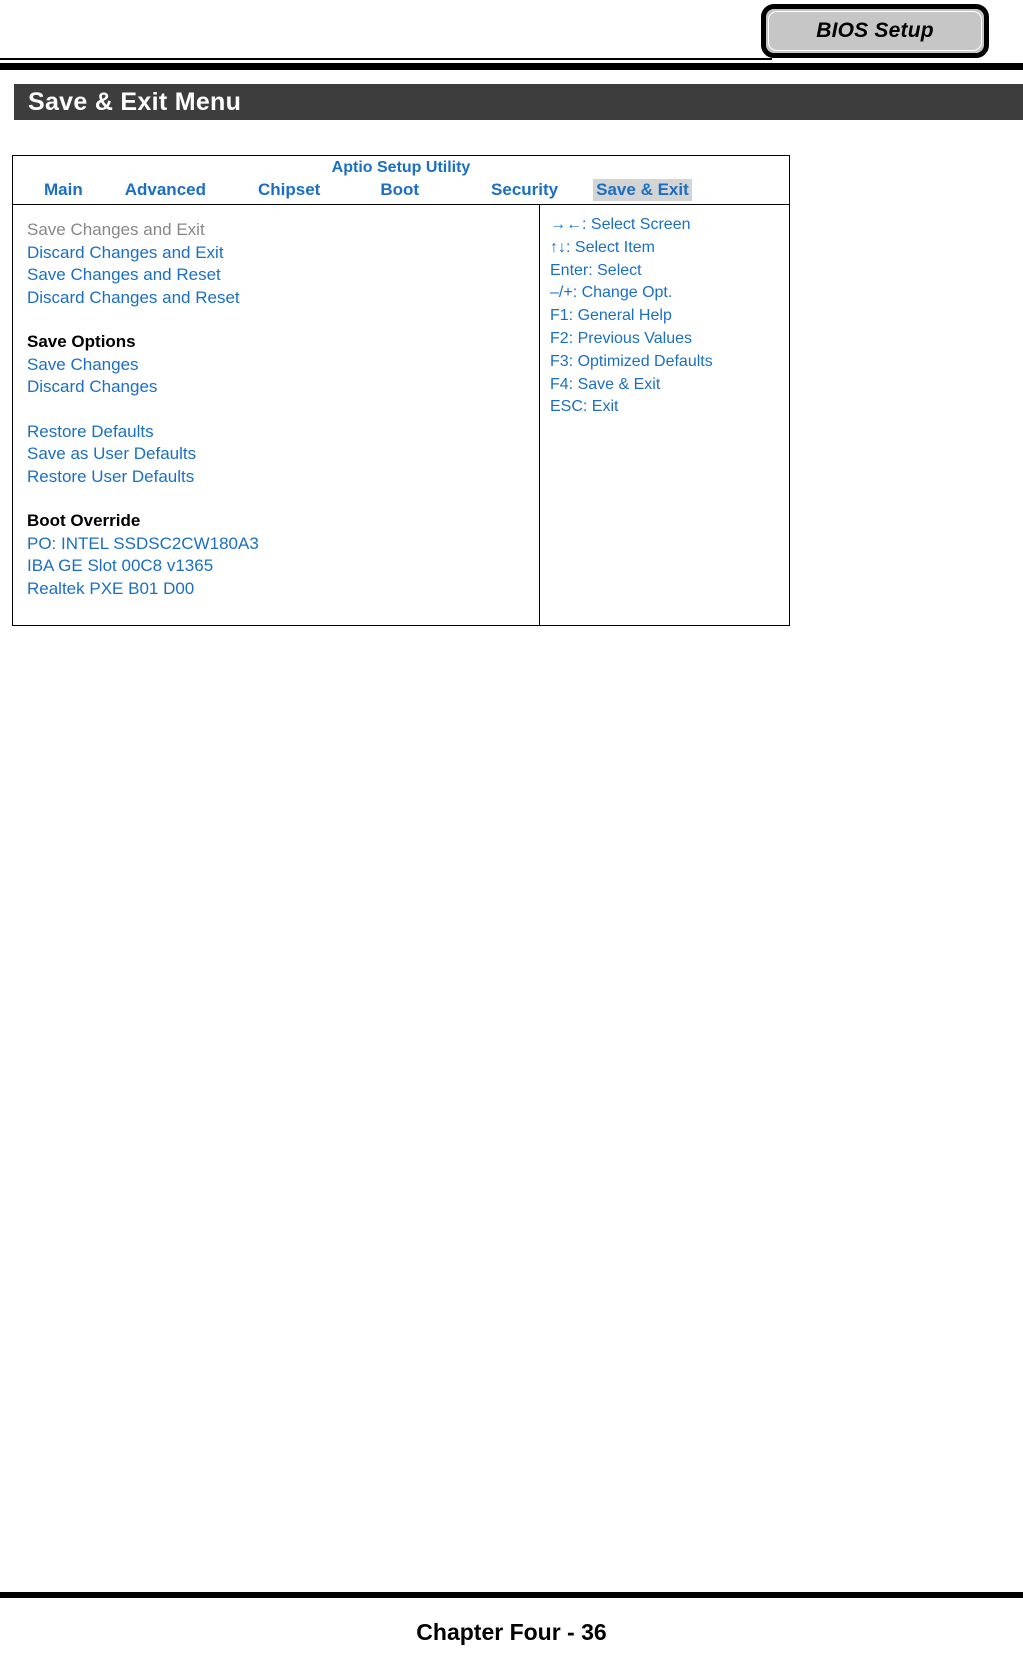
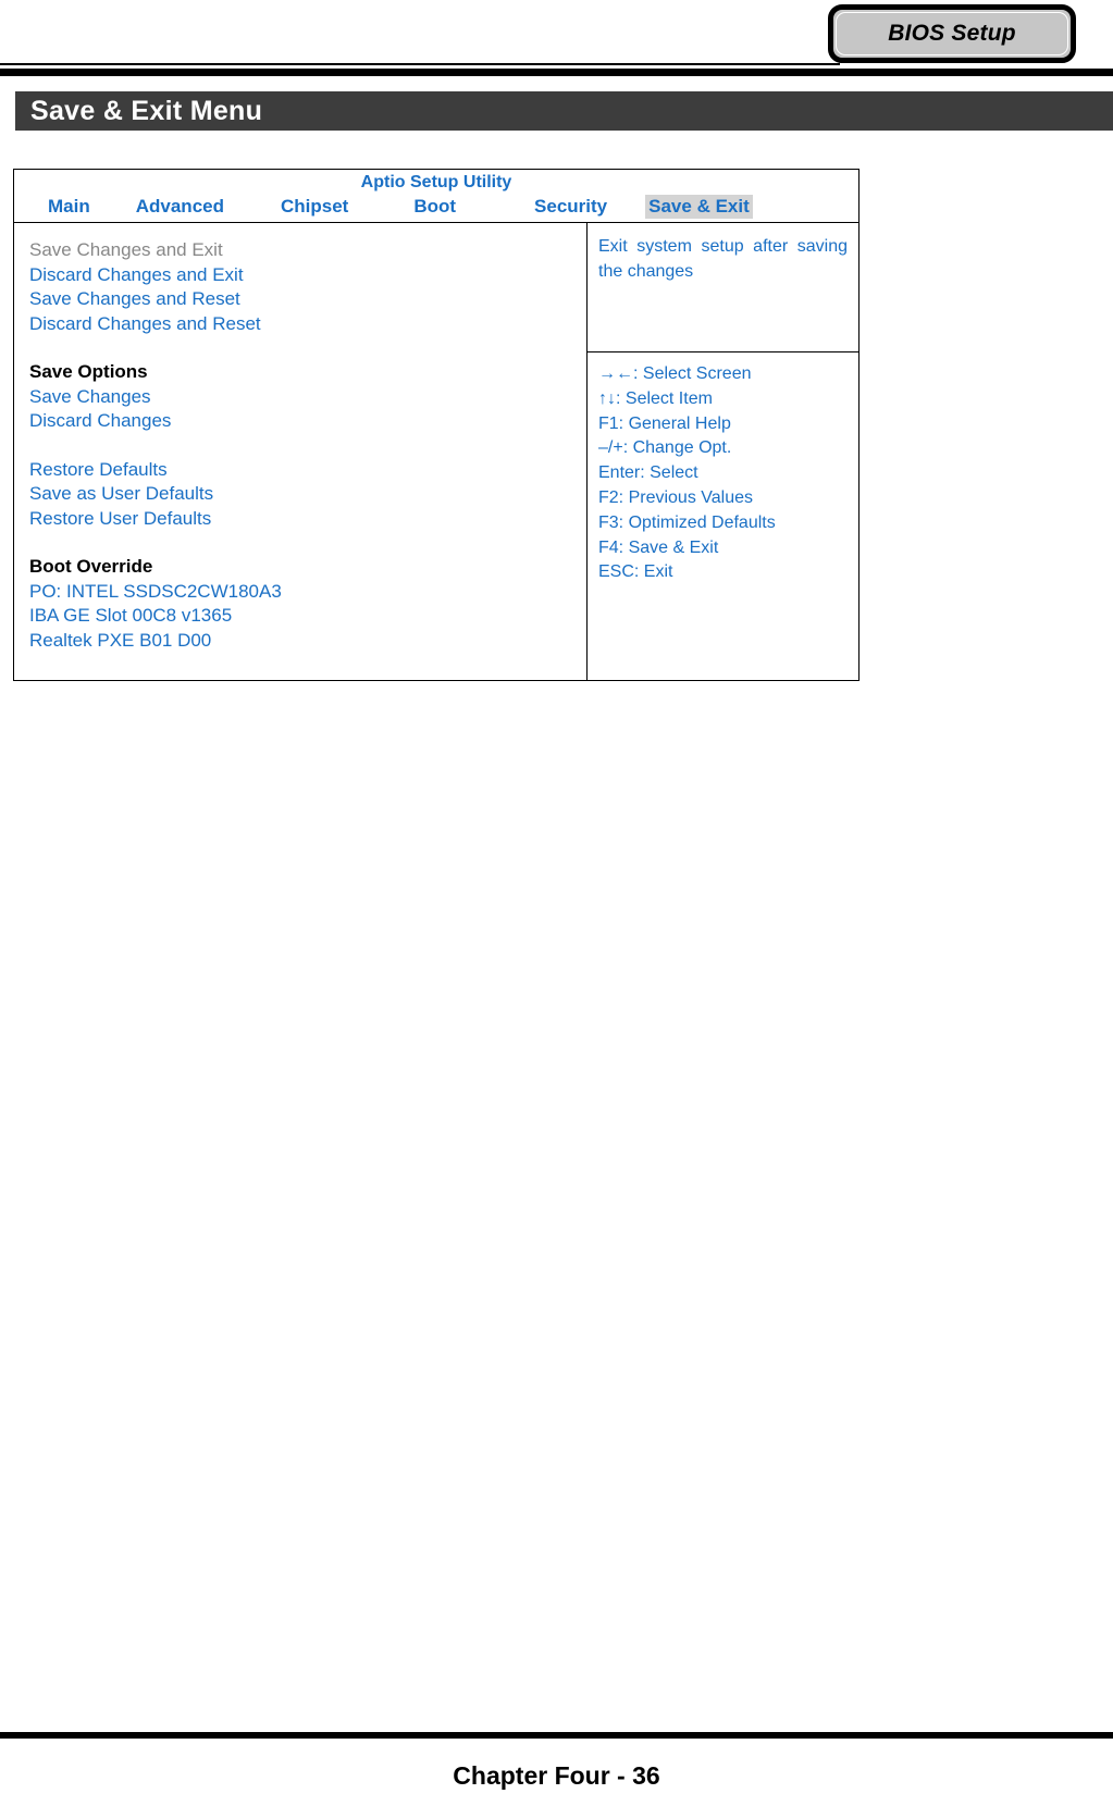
  BIOS Setup
  Save & Exit Menu
  Aptio Setup Utility
  Main
  Advanced
  Chipset
  Boot
  Security
  Save & Exit
  Save Changes and Exit
  Discard Changes and Exit
  Save Changes and Reset
  Discard Changes and Reset
  Save Options
  Save Changes
  Discard Changes
  Restore Defaults
  Save as User Defaults
  Restore User Defaults
  Boot Override
  PO: INTEL SSDSC2CW180A3
  IBA GE Slot 00C8 v1365
  Realtek PXE B01 D00
+ Exit system setup after saving the changes
  →←: Select Screen
  ↑↓: Select Item
- Enter: Select
+ F1: General Help
  –/+: Change Opt.
- F1: General Help
+ Enter: Select
  F2: Previous Values
  F3: Optimized Defaults
  F4: Save & Exit
  ESC: Exit
  Chapter Four - 36
